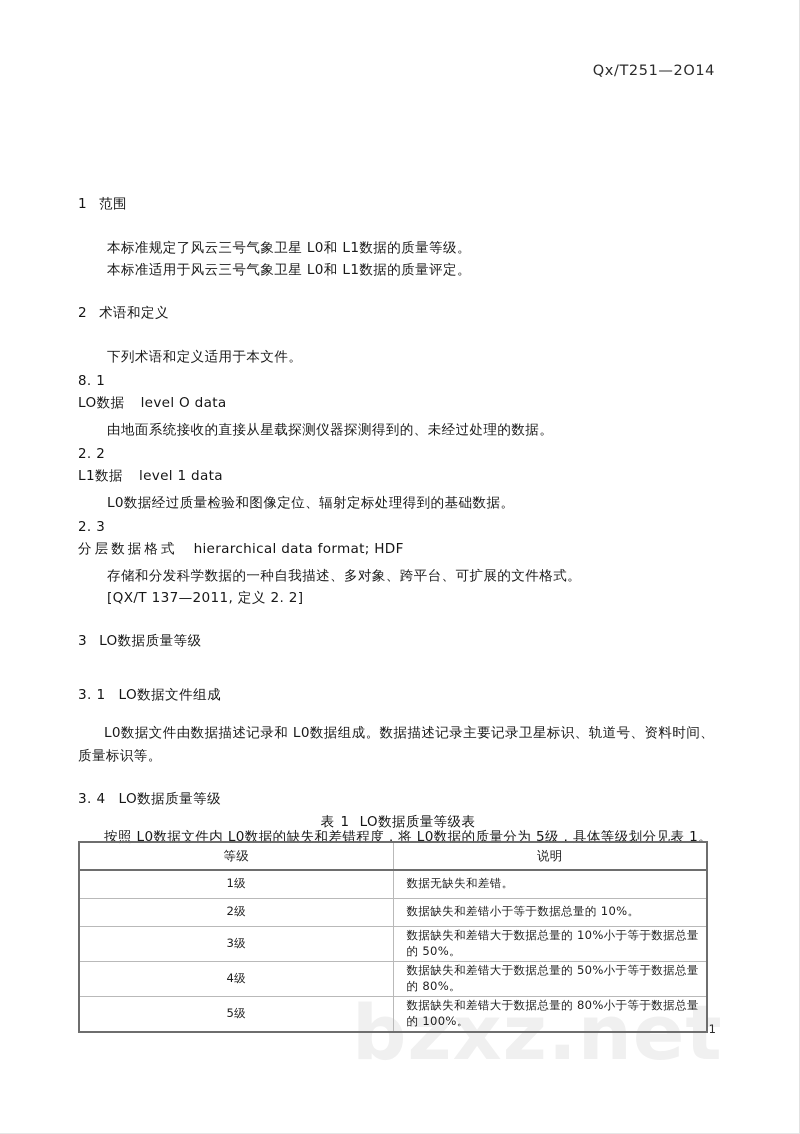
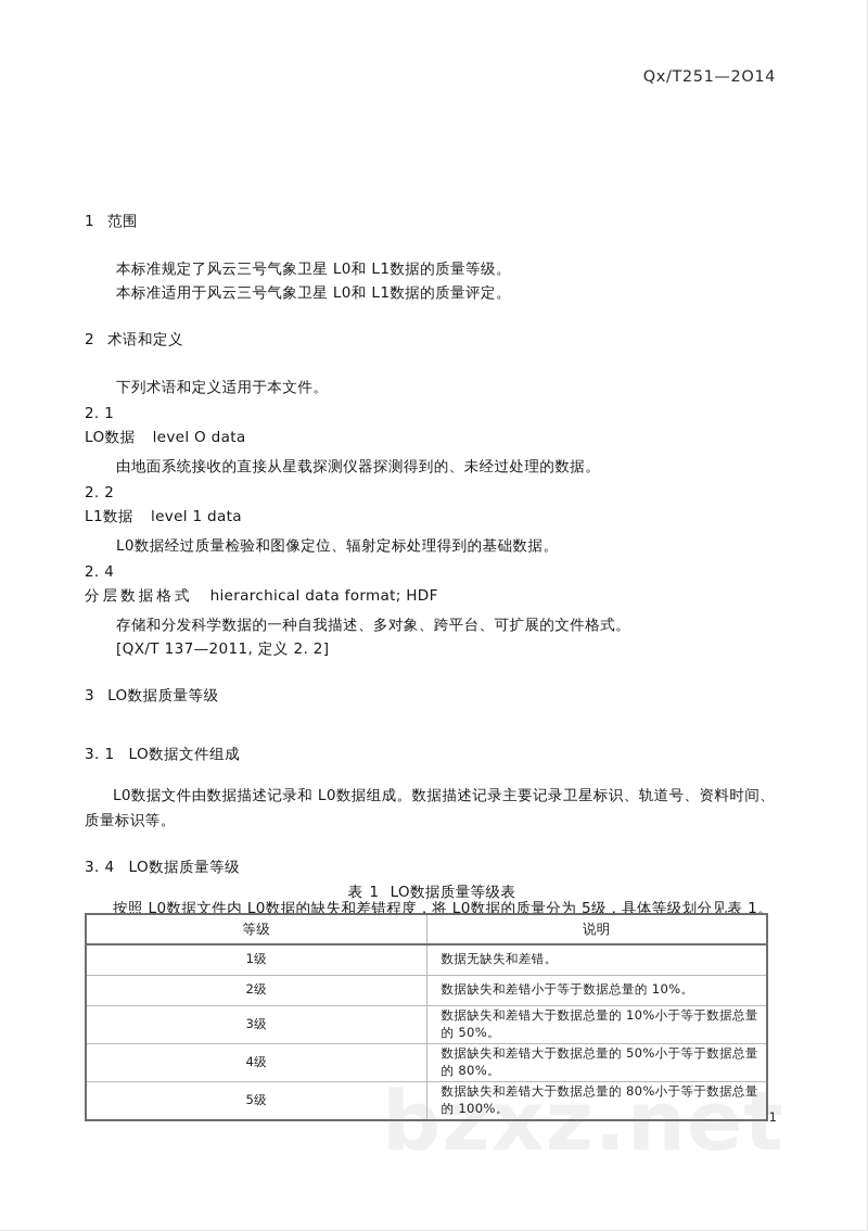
  bzxz.net
  Qx/T251—2O14
  1 范围
  本标准规定了风云三号气象卫星 L0和 L1数据的质量等级。
  本标准适用于风云三号气象卫星 L0和 L1数据的质量评定。
  2 术语和定义
  下列术语和定义适用于本文件。
- 8. 1
+ 2. 1
  LO数据 level O data
  由地面系统接收的直接从星载探测仪器探测得到的、未经过处理的数据。
  2. 2
  L1数据 level 1 data
  L0数据经过质量检验和图像定位、辐射定标处理得到的基础数据。
- 2. 3
+ 2. 4
  分层数据格式 hierarchical data format; HDF
  存储和分发科学数据的一种自我描述、多对象、跨平台、可扩展的文件格式。
  [QX/T 137—2011, 定义 2. 2]
  3 LO数据质量等级
  3. 1 LO数据文件组成
  L0数据文件由数据描述记录和 L0数据组成。数据描述记录主要记录卫星标识、轨道号、资料时间、质量标识等。
  3. 4 LO数据质量等级
  按照 L0数据文件内 L0数据的缺失和差错程度，将 L0数据的质量分为 5级，具体等级划分见表 1。
  表 1 LO数据质量等级表
  等级	说明
  1级	数据无缺失和差错。
  2级	数据缺失和差错小于等于数据总量的 10%。
  3级	数据缺失和差错大于数据总量的 10%小于等于数据总量的 50%。
  4级	数据缺失和差错大于数据总量的 50%小于等于数据总量的 80%。
  5级	数据缺失和差错大于数据总量的 80%小于等于数据总量的 100%。
  1
